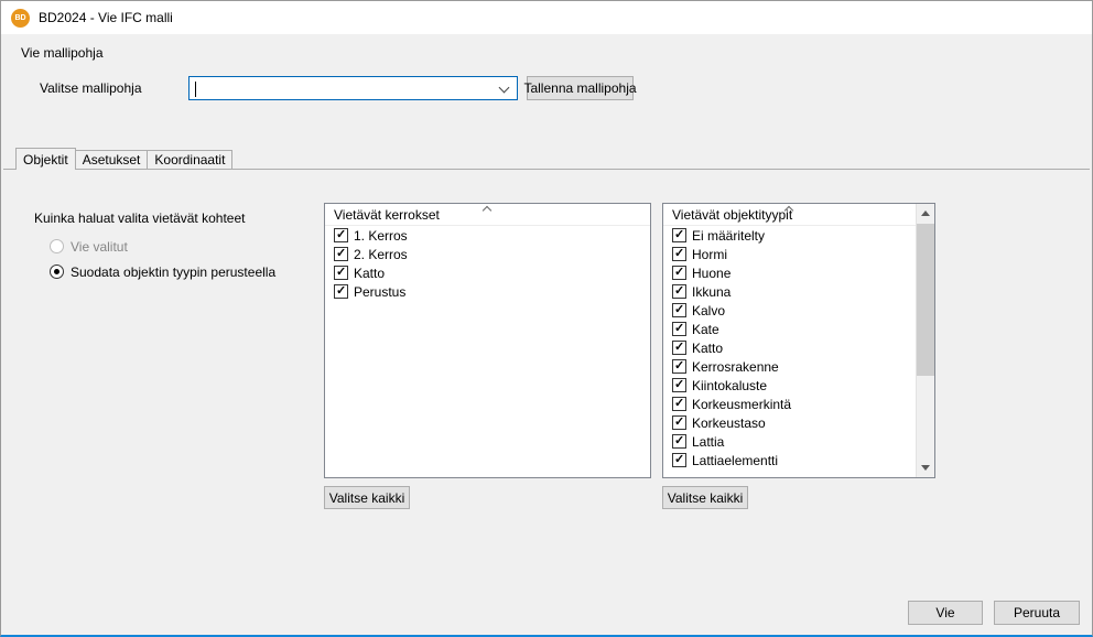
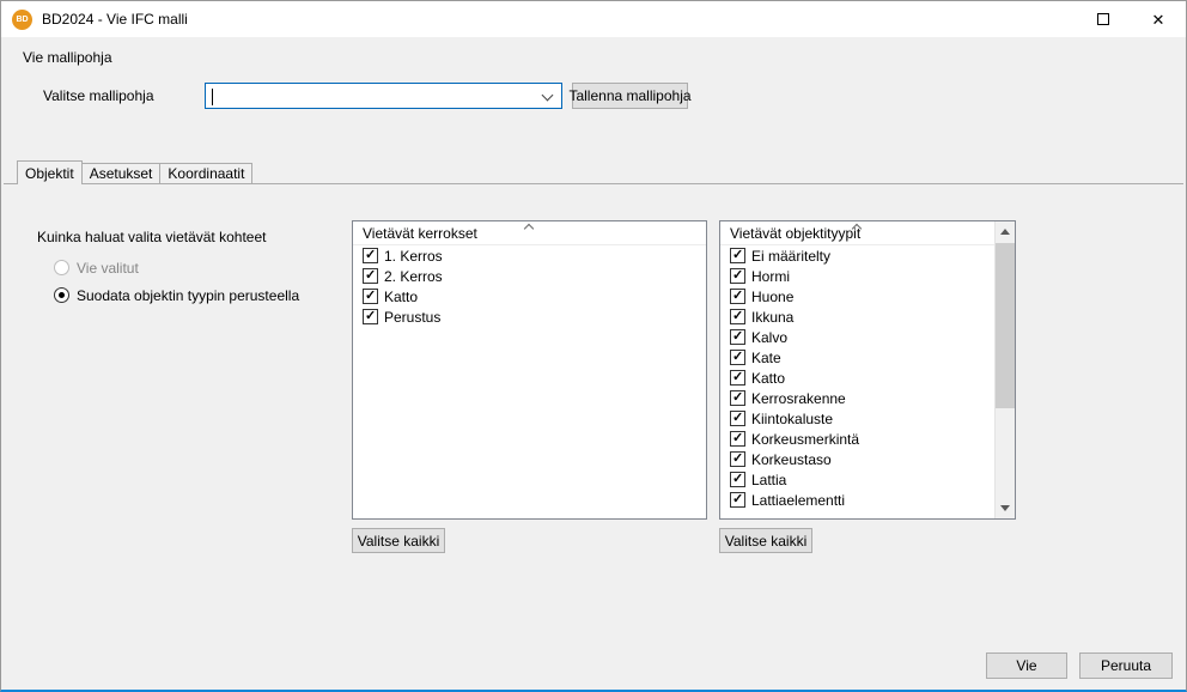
  BD2024 - Vie IFC malli
+ ✕
  Vie mallipohja
  Valitse mallipohja
  Tallenna mallipohja
  Objektit
  Asetukset
  Koordinaatit
  Kuinka haluat valita vietävät kohteet
  Vie valitut
  Suodata objektin tyypin perusteella
  Vietävät kerrokset
  ✓
  1. Kerros
  ✓
  2. Kerros
  ✓
  Katto
  ✓
  Perustus
  Vietävät objektityypit
  ✓
  Ei määritelty
  ✓
  Hormi
  ✓
  Huone
  ✓
  Ikkuna
  ✓
  Kalvo
  ✓
  Kate
  ✓
  Katto
  ✓
  Kerrosrakenne
  ✓
  Kiintokaluste
  ✓
  Korkeusmerkintä
  ✓
  Korkeustaso
  ✓
  Lattia
  ✓
  Lattiaelementti
  Valitse kaikki
  Valitse kaikki
  Vie
  Peruuta
